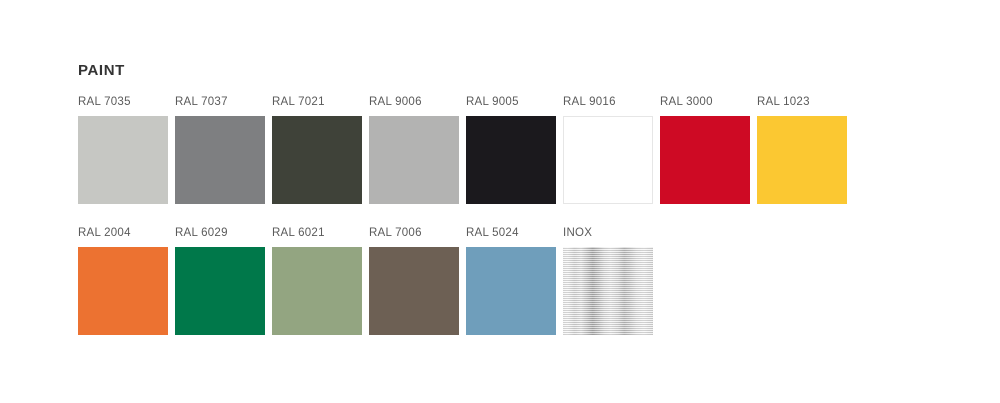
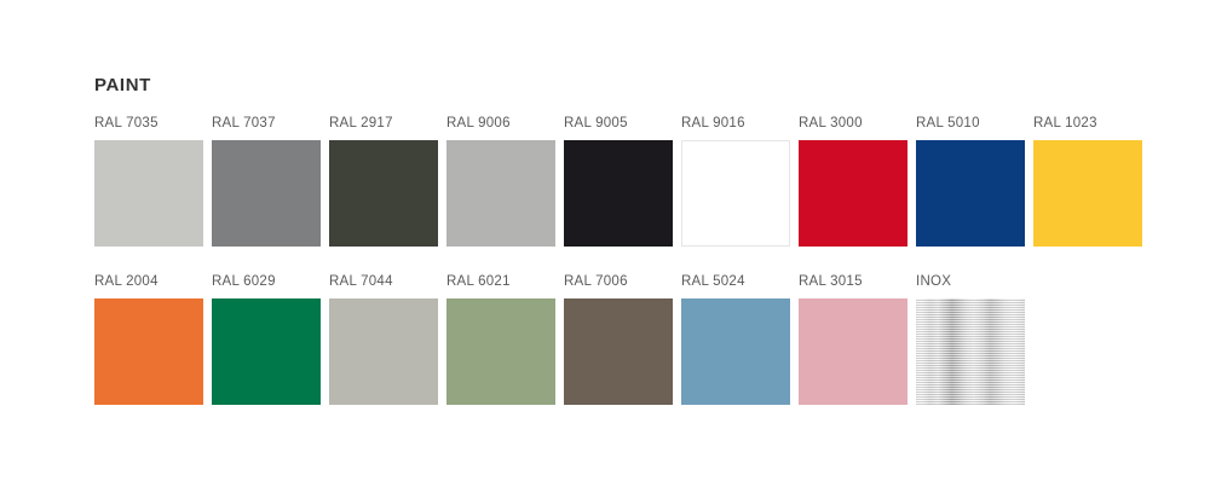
  PAINT
  RAL 7035
  RAL 7037
- RAL 7021
+ RAL 2917
  RAL 9006
  RAL 9005
  RAL 9016
  RAL 3000
+ RAL 5010
  RAL 1023
  RAL 2004
  RAL 6029
+ RAL 7044
  RAL 6021
  RAL 7006
  RAL 5024
+ RAL 3015
  INOX
